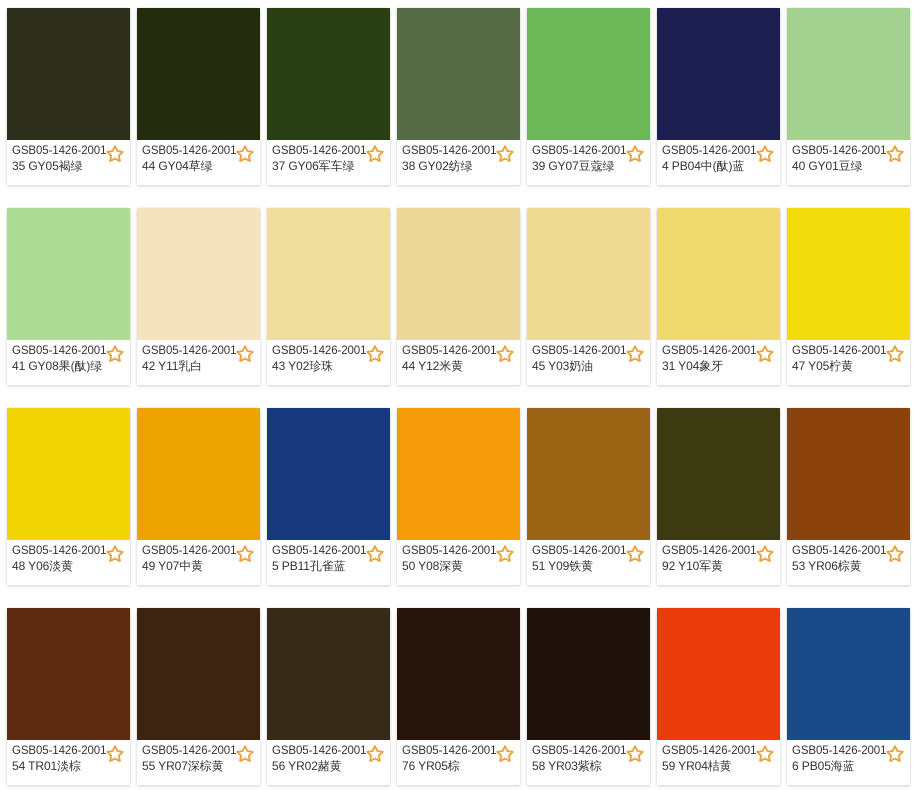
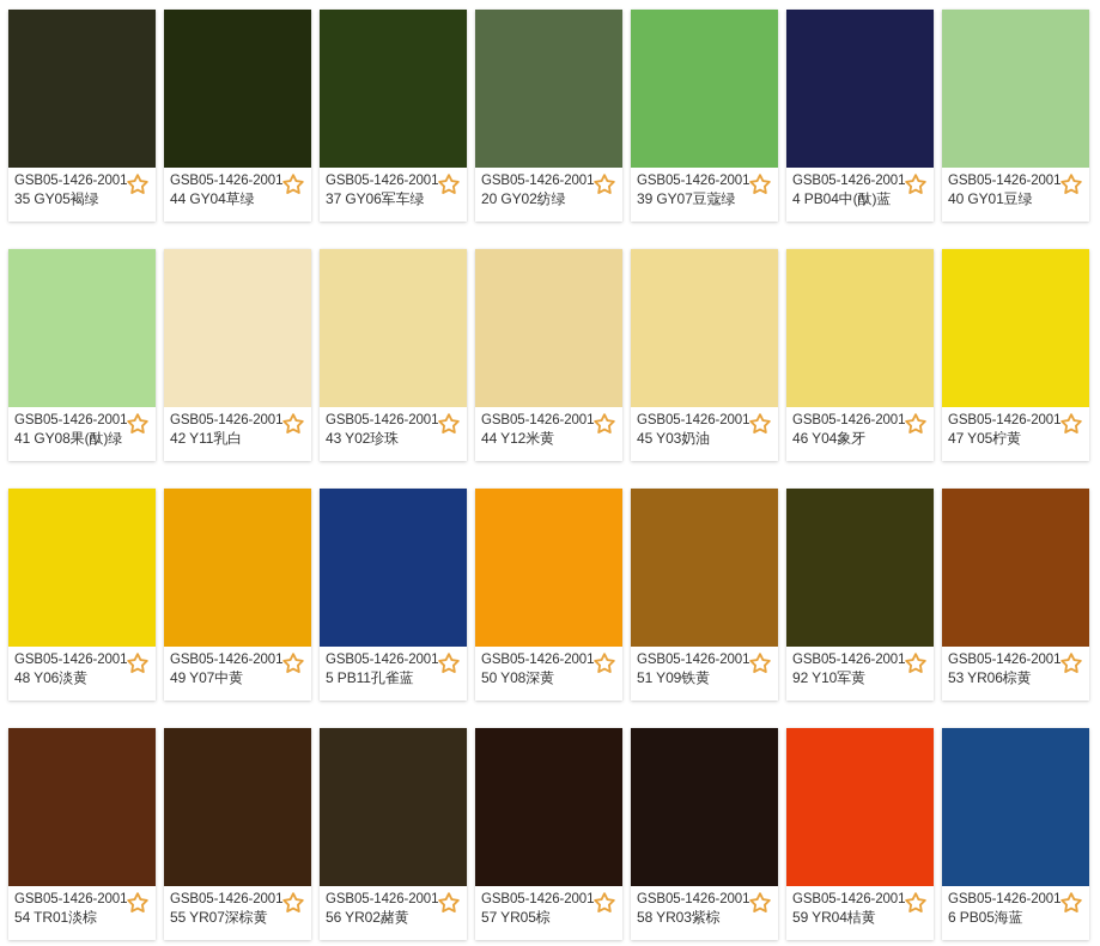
  GSB05-1426-2001
  35 GY05褐绿
  GSB05-1426-2001
  44 GY04草绿
  GSB05-1426-2001
  37 GY06军车绿
  GSB05-1426-2001
- 38 GY02纺绿
+ 20 GY02纺绿
  GSB05-1426-2001
  39 GY07豆蔻绿
  GSB05-1426-2001
  4 PB04中(酞)蓝
  GSB05-1426-2001
  40 GY01豆绿
  GSB05-1426-2001
  41 GY08果(酞)绿
  GSB05-1426-2001
  42 Y11乳白
  GSB05-1426-2001
  43 Y02珍珠
  GSB05-1426-2001
  44 Y12米黄
  GSB05-1426-2001
  45 Y03奶油
  GSB05-1426-2001
- 31 Y04象牙
+ 46 Y04象牙
  GSB05-1426-2001
  47 Y05柠黄
  GSB05-1426-2001
  48 Y06淡黄
  GSB05-1426-2001
  49 Y07中黄
  GSB05-1426-2001
  5 PB11孔雀蓝
  GSB05-1426-2001
  50 Y08深黄
  GSB05-1426-2001
  51 Y09铁黄
  GSB05-1426-2001
  92 Y10军黄
  GSB05-1426-2001
  53 YR06棕黄
  GSB05-1426-2001
  54 TR01淡棕
  GSB05-1426-2001
  55 YR07深棕黄
  GSB05-1426-2001
  56 YR02赭黄
  GSB05-1426-2001
- 76 YR05棕
+ 57 YR05棕
  GSB05-1426-2001
  58 YR03紫棕
  GSB05-1426-2001
  59 YR04桔黄
  GSB05-1426-2001
  6 PB05海蓝
